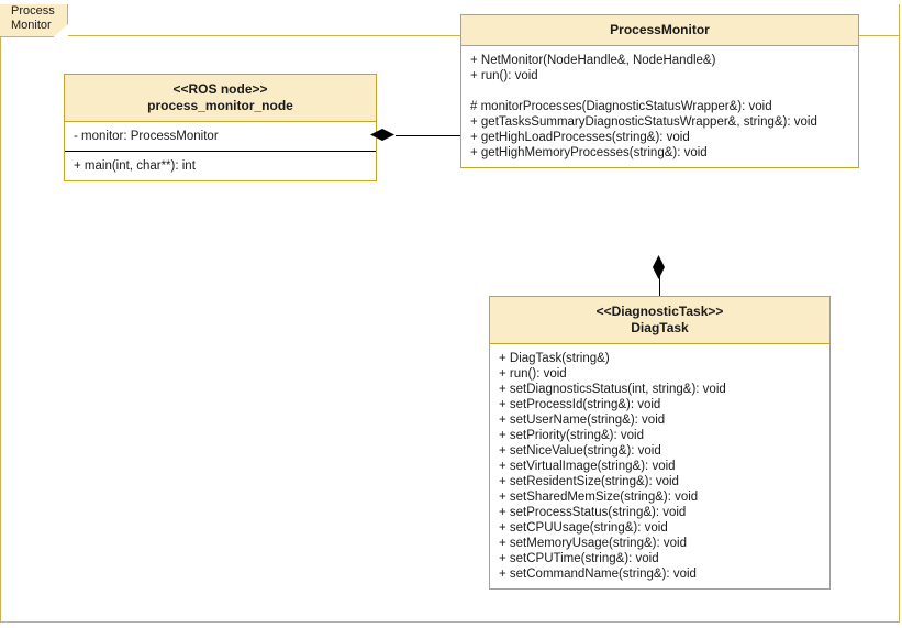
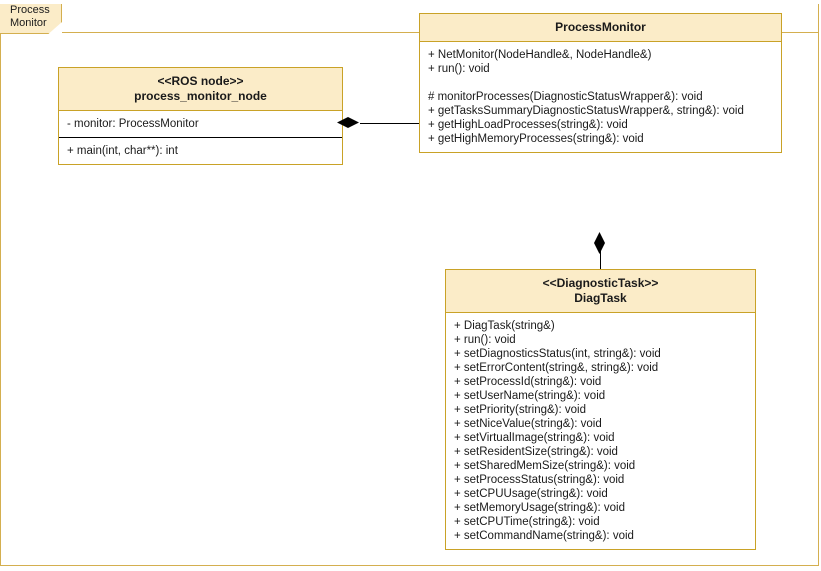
  Process
  Monitor
  <<ROS node>>
  process_monitor_node
  - monitor: ProcessMonitor
  + main(int, char**): int
  ProcessMonitor
  + NetMonitor(NodeHandle&, NodeHandle&)
  + run(): void
  # monitorProcesses(DiagnosticStatusWrapper&): void
  + getTasksSummaryDiagnosticStatusWrapper&, string&): void
  + getHighLoadProcesses(string&): void
  + getHighMemoryProcesses(string&): void
  <<DiagnosticTask>>
  DiagTask
  + DiagTask(string&)
  + run(): void
  + setDiagnosticsStatus(int, string&): void
+ + setErrorContent(string&, string&): void
  + setProcessId(string&): void
  + setUserName(string&): void
  + setPriority(string&): void
  + setNiceValue(string&): void
  + setVirtualImage(string&): void
  + setResidentSize(string&): void
  + setSharedMemSize(string&): void
  + setProcessStatus(string&): void
  + setCPUUsage(string&): void
  + setMemoryUsage(string&): void
  + setCPUTime(string&): void
  + setCommandName(string&): void
